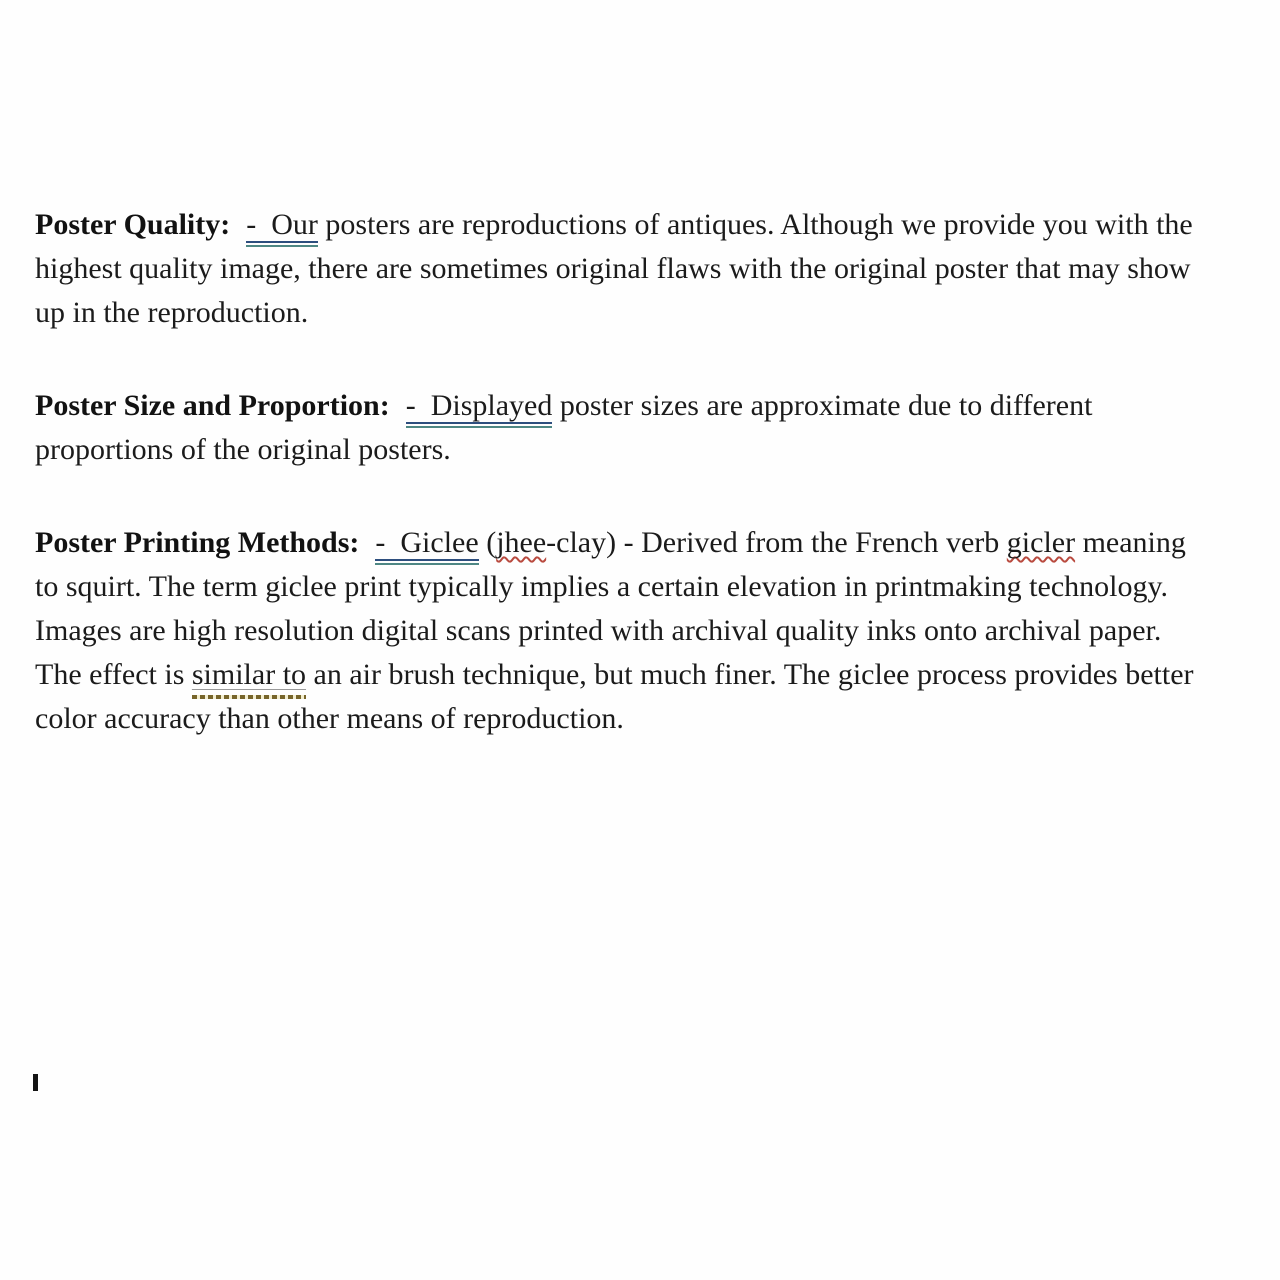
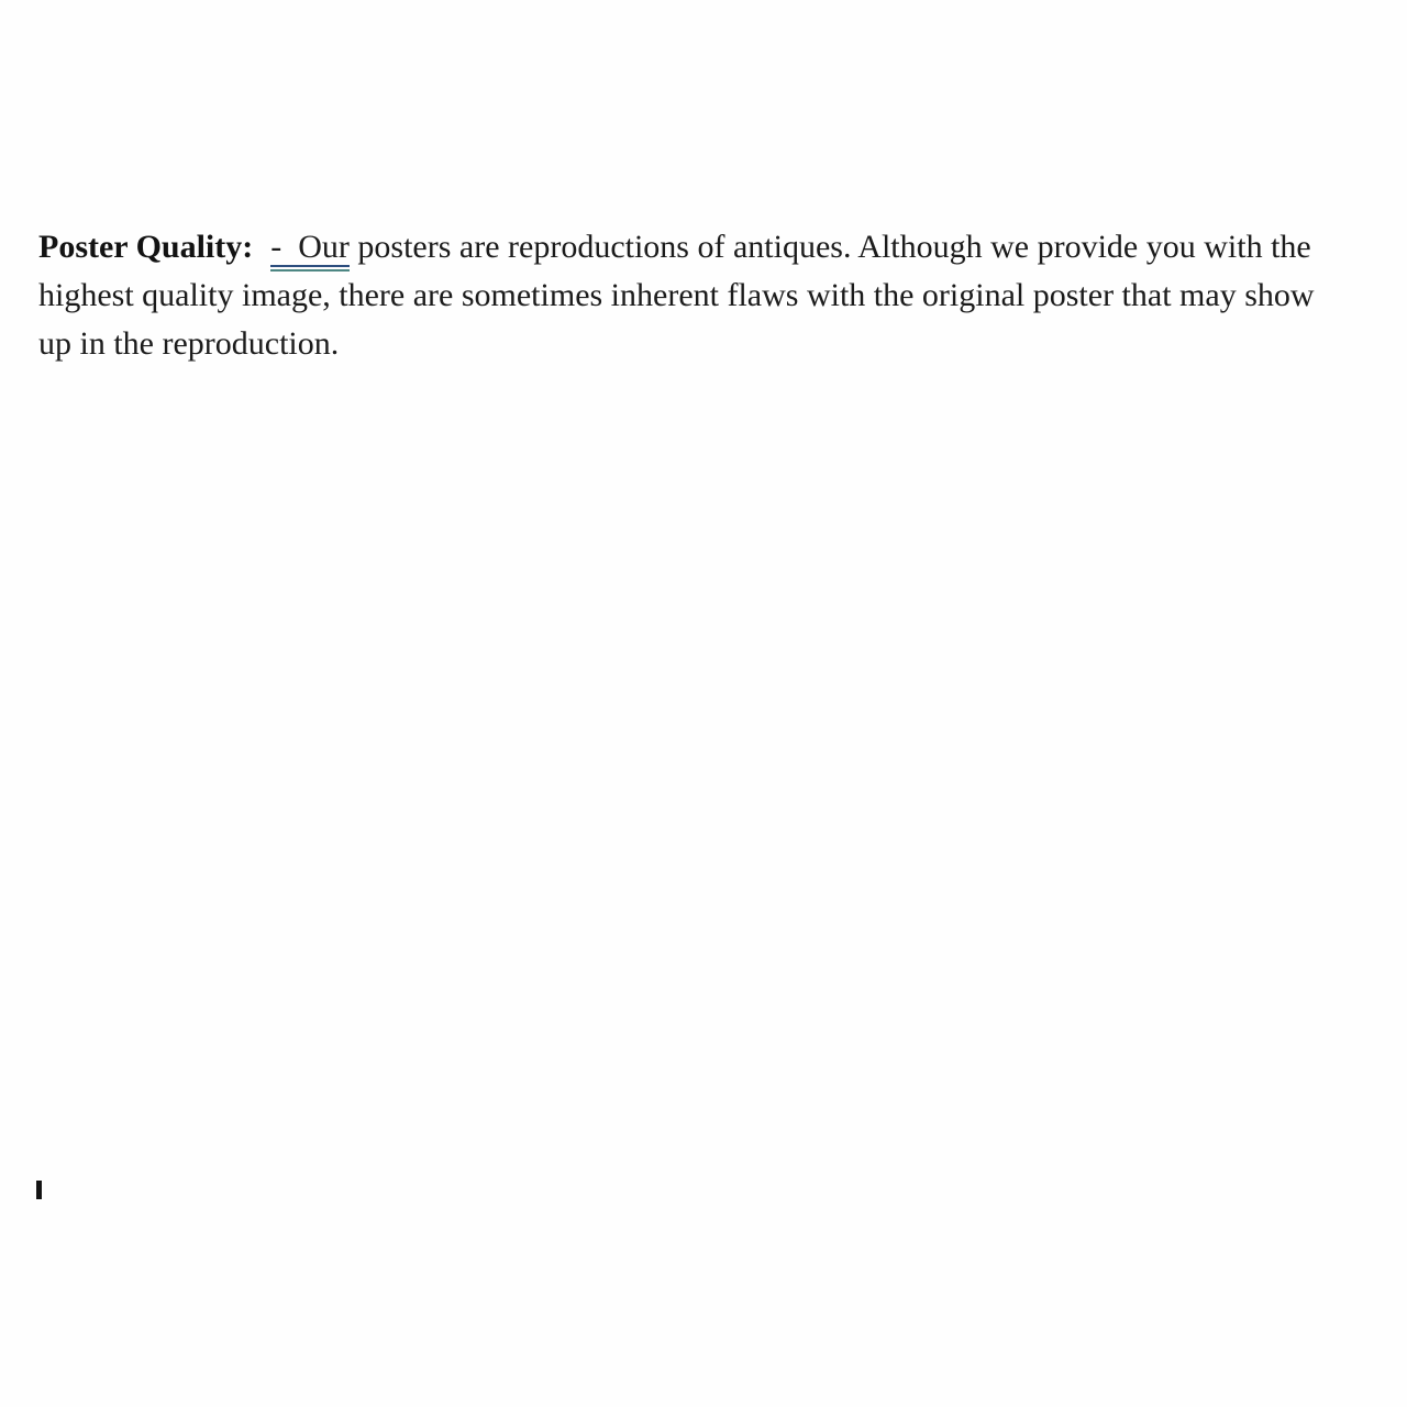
- Poster Quality: - Our posters are reproductions of antiques. Although we provide you with the highest quality image, there are sometimes original flaws with the original poster that may show up in the reproduction.
+ Poster Quality: - Our posters are reproductions of antiques. Although we provide you with the highest quality image, there are sometimes inherent flaws with the original poster that may show up in the reproduction.
- Poster Size and Proportion: - Displayed poster sizes are approximate due to different proportions of the original posters.
- Poster Printing Methods: - Giclee (jhee-clay) - Derived from the French verb gicler meaning to squirt. The term giclee print typically implies a certain elevation in printmaking technology. Images are high resolution digital scans printed with archival quality inks onto archival paper. The effect is similar to an air brush technique, but much finer. The giclee process provides better color accuracy than other means of reproduction.
